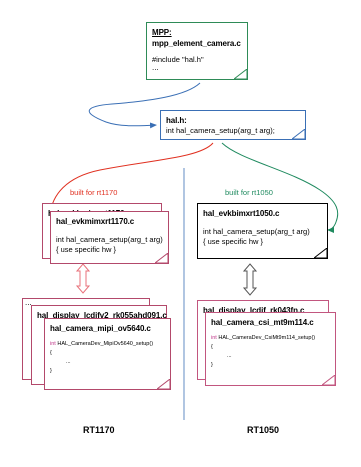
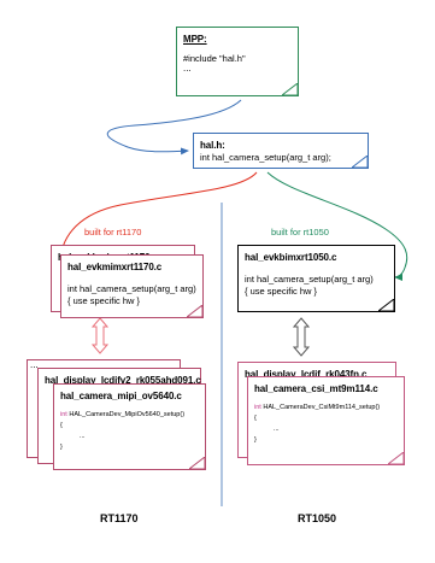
  MPP:
- mpp_element_camera.c
  #include "hal.h"
  ...
  hal.h:
  int hal_camera_setup(arg_t arg);
  built for rt1170
  hal_evkmimxrt1170.c
  int hal_camera_setup(arg_t arg)
  { use specific hw }
  ...
  hal_display_lcdifv2_rk055ahd091.c
  hal_camera_mipi_ov5640.c
  built for rt1050
  hal_evkbimxrt1050.c
  int hal_camera_setup(arg_t arg)
  { use specific hw }
  hal_display_lcdif_rk043fn.c
  hal_camera_csi_mt9m114.c
  RT1170
  RT1050
